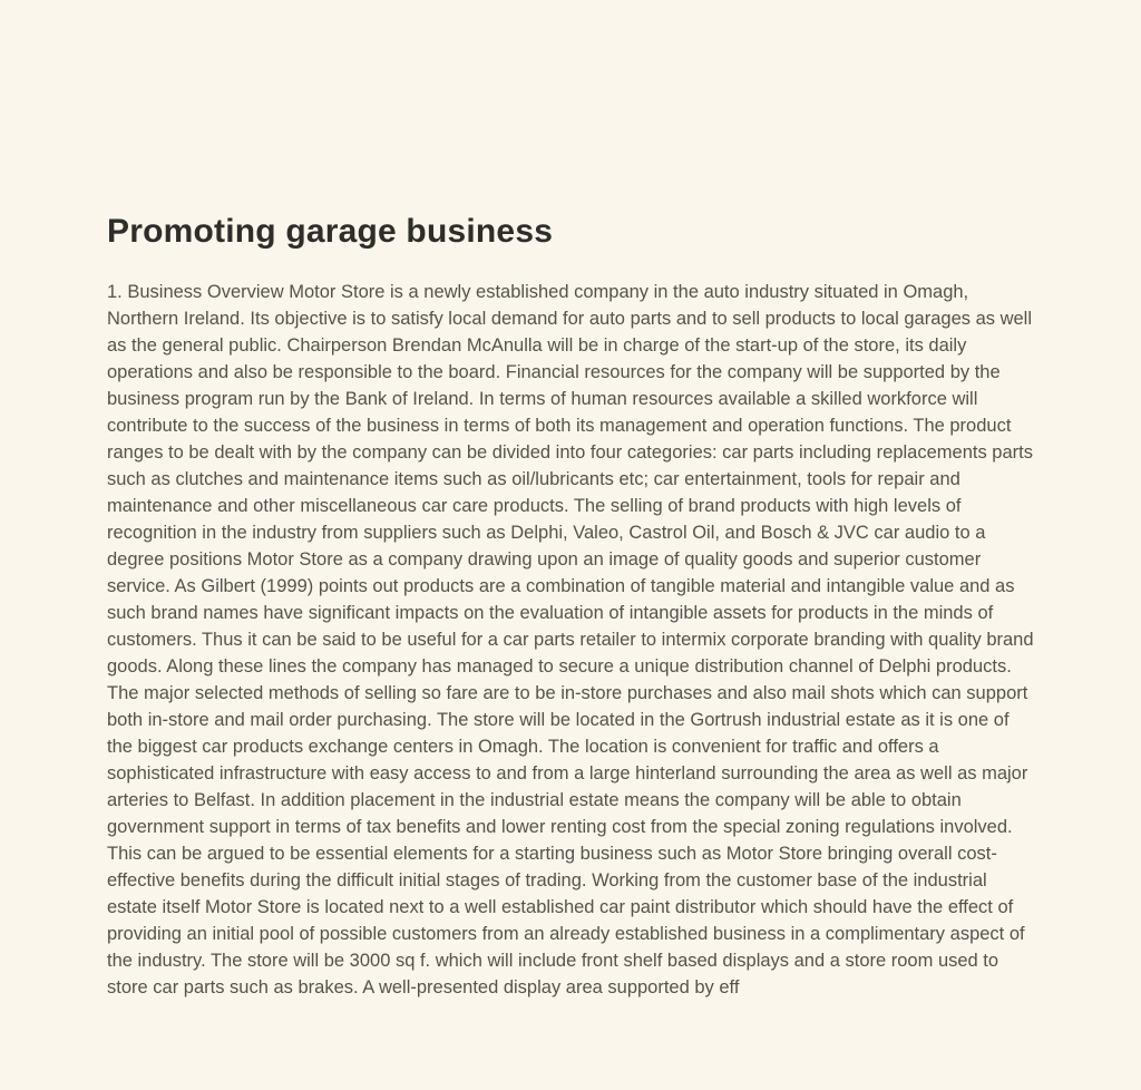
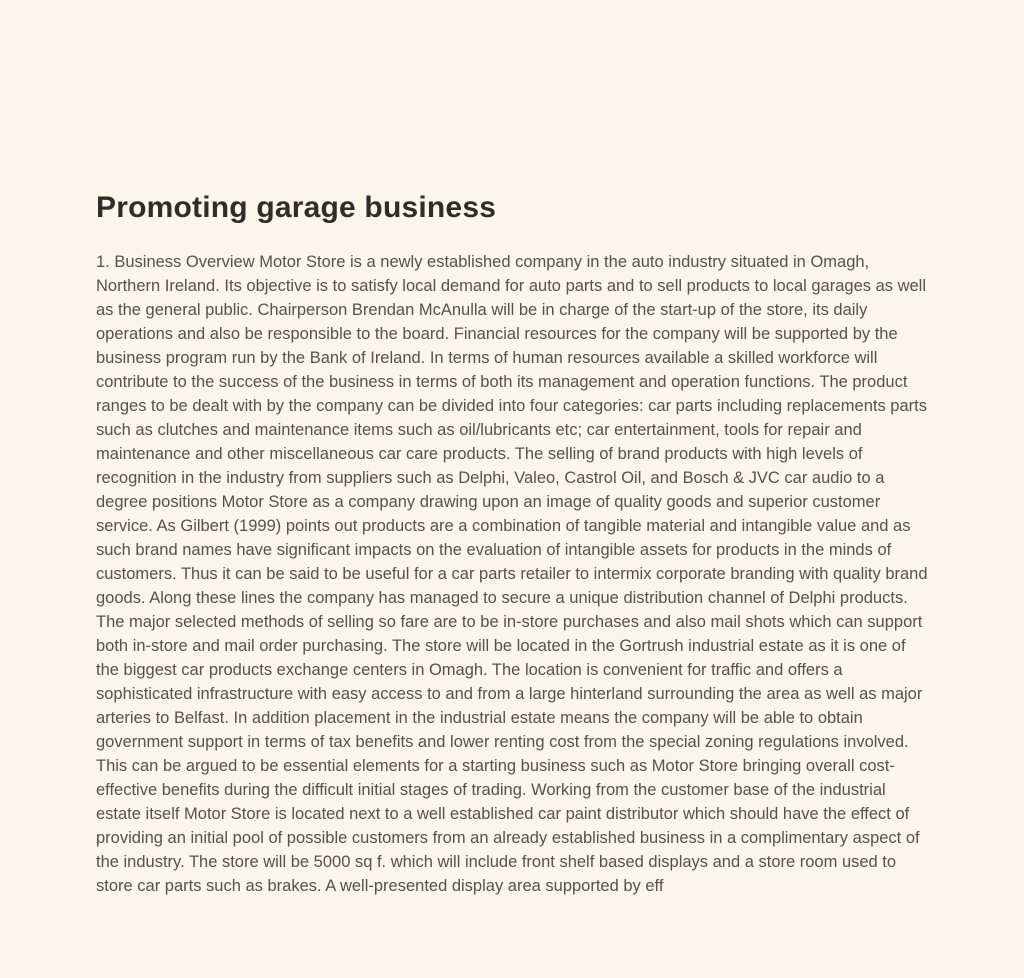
  Promoting garage business
- 1. Business Overview Motor Store is a newly established company in the auto industry situated in Omagh, Northern Ireland. Its objective is to satisfy local demand for auto parts and to sell products to local garages as well as the general public. Chairperson Brendan McAnulla will be in charge of the start-up of the store, its daily operations and also be responsible to the board. Financial resources for the company will be supported by the business program run by the Bank of Ireland. In terms of human resources available a skilled workforce will contribute to the success of the business in terms of both its management and operation functions. The product ranges to be dealt with by the company can be divided into four categories: car parts including replacements parts such as clutches and maintenance items such as oil/lubricants etc; car entertainment, tools for repair and maintenance and other miscellaneous car care products. The selling of brand products with high levels of recognition in the industry from suppliers such as Delphi, Valeo, Castrol Oil, and Bosch & JVC car audio to a degree positions Motor Store as a company drawing upon an image of quality goods and superior customer service. As Gilbert (1999) points out products are a combination of tangible material and intangible value and as such brand names have significant impacts on the evaluation of intangible assets for products in the minds of customers. Thus it can be said to be useful for a car parts retailer to intermix corporate branding with quality brand goods. Along these lines the company has managed to secure a unique distribution channel of Delphi products. The major selected methods of selling so fare are to be in-store purchases and also mail shots which can support both in-store and mail order purchasing. The store will be located in the Gortrush industrial estate as it is one of the biggest car products exchange centers in Omagh. The location is convenient for traffic and offers a sophisticated infrastructure with easy access to and from a large hinterland surrounding the area as well as major arteries to Belfast. In addition placement in the industrial estate means the company will be able to obtain government support in terms of tax benefits and lower renting cost from the special zoning regulations involved. This can be argued to be essential elements for a starting business such as Motor Store bringing overall cost-effective benefits during the difficult initial stages of trading. Working from the customer base of the industrial estate itself Motor Store is located next to a well established car paint distributor which should have the effect of providing an initial pool of possible customers from an already established business in a complimentary aspect of the industry. The store will be 3000 sq f. which will include front shelf based displays and a store room used to store car parts such as brakes. A well-presented display area supported by eff
+ 1. Business Overview Motor Store is a newly established company in the auto industry situated in Omagh, Northern Ireland. Its objective is to satisfy local demand for auto parts and to sell products to local garages as well as the general public. Chairperson Brendan McAnulla will be in charge of the start-up of the store, its daily operations and also be responsible to the board. Financial resources for the company will be supported by the business program run by the Bank of Ireland. In terms of human resources available a skilled workforce will contribute to the success of the business in terms of both its management and operation functions. The product ranges to be dealt with by the company can be divided into four categories: car parts including replacements parts such as clutches and maintenance items such as oil/lubricants etc; car entertainment, tools for repair and maintenance and other miscellaneous car care products. The selling of brand products with high levels of recognition in the industry from suppliers such as Delphi, Valeo, Castrol Oil, and Bosch & JVC car audio to a degree positions Motor Store as a company drawing upon an image of quality goods and superior customer service. As Gilbert (1999) points out products are a combination of tangible material and intangible value and as such brand names have significant impacts on the evaluation of intangible assets for products in the minds of customers. Thus it can be said to be useful for a car parts retailer to intermix corporate branding with quality brand goods. Along these lines the company has managed to secure a unique distribution channel of Delphi products. The major selected methods of selling so fare are to be in-store purchases and also mail shots which can support both in-store and mail order purchasing. The store will be located in the Gortrush industrial estate as it is one of the biggest car products exchange centers in Omagh. The location is convenient for traffic and offers a sophisticated infrastructure with easy access to and from a large hinterland surrounding the area as well as major arteries to Belfast. In addition placement in the industrial estate means the company will be able to obtain government support in terms of tax benefits and lower renting cost from the special zoning regulations involved. This can be argued to be essential elements for a starting business such as Motor Store bringing overall cost-effective benefits during the difficult initial stages of trading. Working from the customer base of the industrial estate itself Motor Store is located next to a well established car paint distributor which should have the effect of providing an initial pool of possible customers from an already established business in a complimentary aspect of the industry. The store will be 5000 sq f. which will include front shelf based displays and a store room used to store car parts such as brakes. A well-presented display area supported by eff
